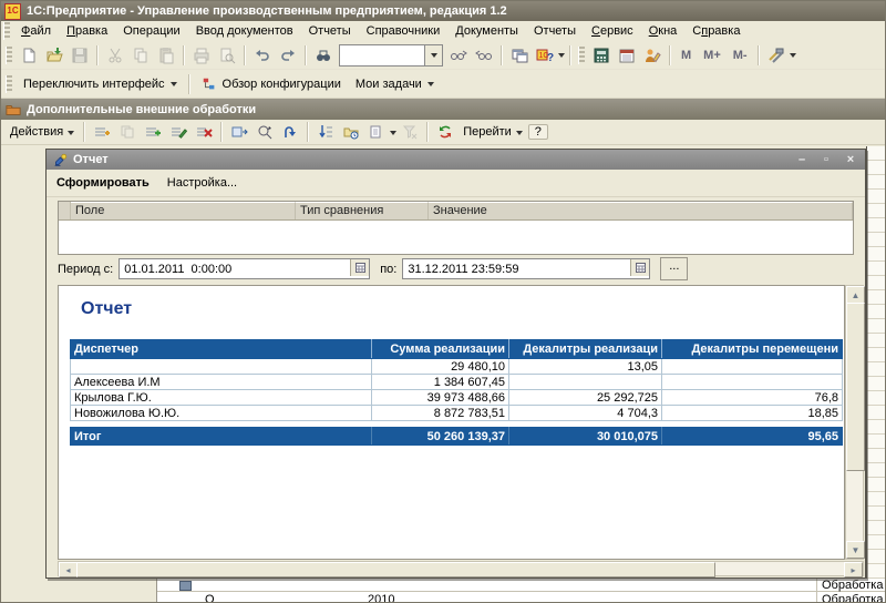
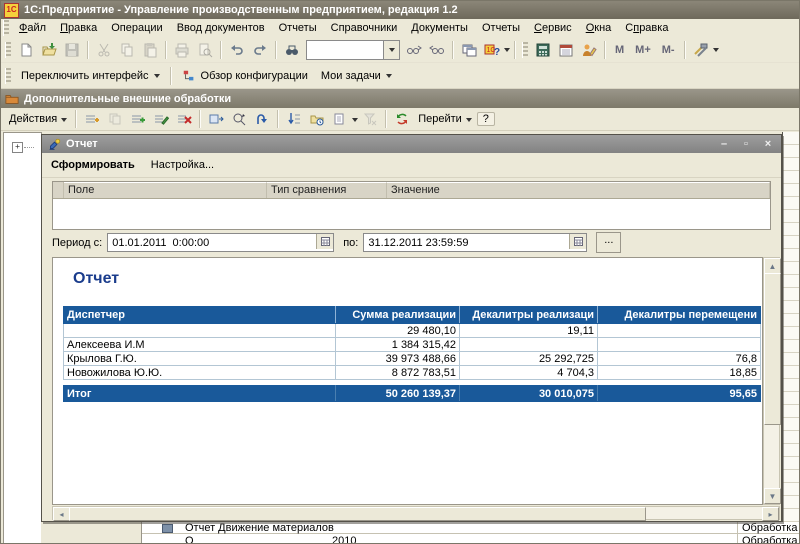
  1С
  1С:Предприятие - Управление производственным предприятием, редакция 1.2
  Файл
  Правка
  Операции
  Ввод документов
  Отчеты
  Справочники
  Документы
  Отчеты
  Сервис
  Окна
  Справка
  ?
  M
  M+
  M-
  Переключить интерфейс
  Обзор конфигурации
  Мои задачи
  Дополнительные внешние обработки
  Действия
  Перейти
  ?
+ +
+ Отчет Движение материалов
  Обработка
  О
  2010
  Обработка
  Отчет
  –
  ▫
  ×
  Сформировать
  Настройка...
  Поле
  Тип сравнения
  Значение
  Период с:
  01.01.2011 0:00:00
  по:
  31.12.2011 23:59:59
  ...
  Отчет
  Диспетчер	Сумма реализации	Декалитры реализаци	Декалитры перемещени
- 	29 480,10	13,05
+ 	29 480,10	19,11
- Алексеева И.М	1 384 607,45
+ Алексеева И.М	1 384 315,42
  Крылова Г.Ю.	39 973 488,66	25 292,725	76,8
  Новожилова Ю.Ю.	8 872 783,51	4 704,3	18,85
  Итог	50 260 139,37	30 010,075	95,65
  ▲
  ▼
  ◂
  ▸
